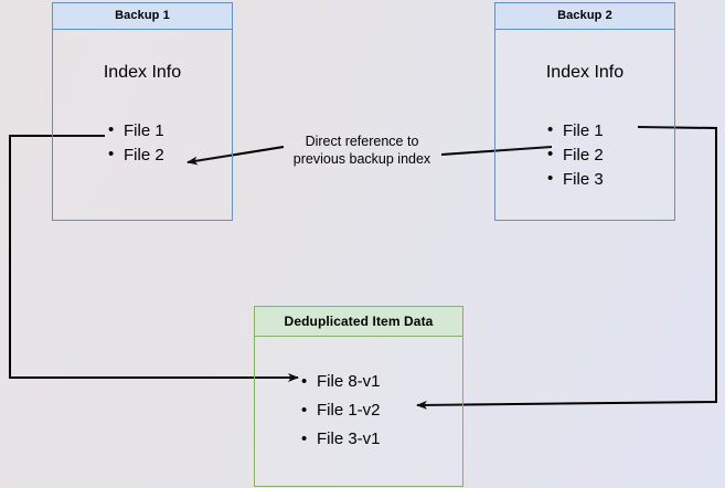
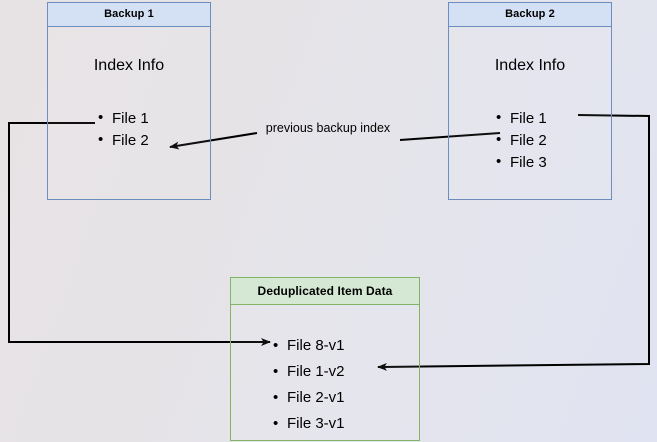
- Direct reference to
  previous backup index
  Backup 1
  Index Info
  File 1
  File 2
  Backup 2
  Index Info
  File 1
  File 2
  File 3
  Deduplicated Item Data
  File 8-v1
  File 1-v2
+ File 2-v1
  File 3-v1
